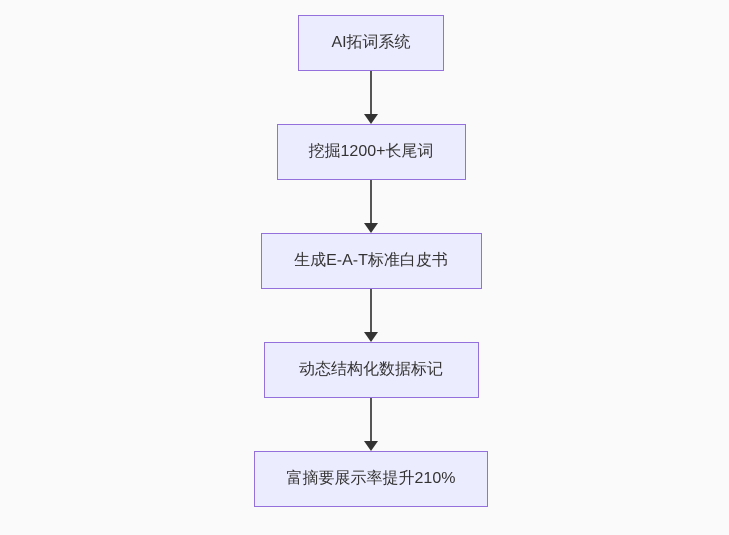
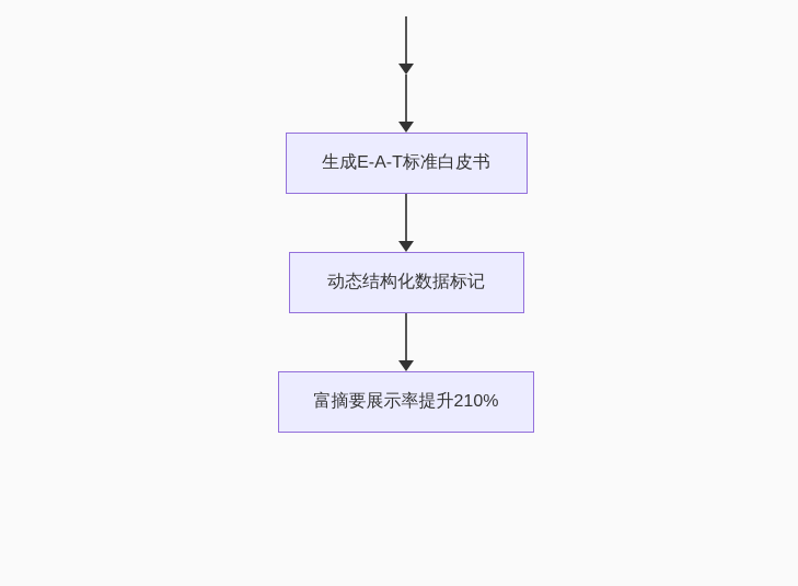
- AI拓词系统
- 挖掘1200+长尾词
  生成E-A-T标准白皮书
  动态结构化数据标记
  富摘要展示率提升210%
